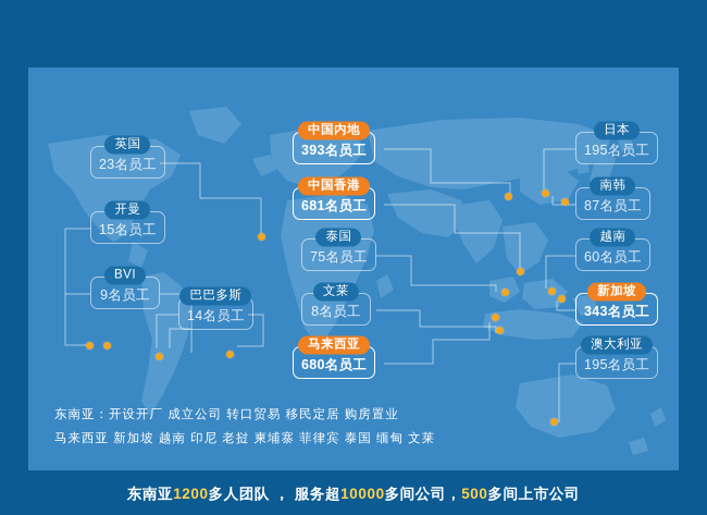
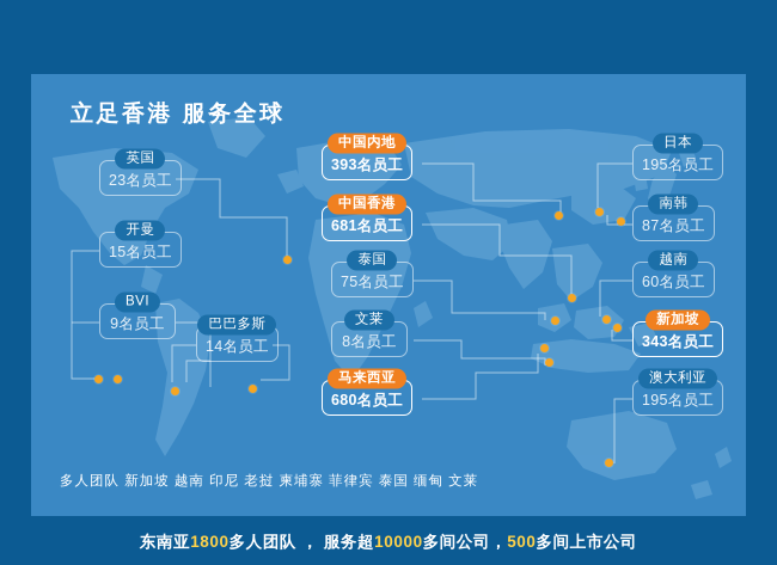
+ 立足香港 服务全球
  23名员工
  英国
  15名员工
  开曼
  9名员工
  BVI
  14名员工
  巴巴多斯
  393名员工
  中国内地
  681名员工
  中国香港
  75名员工
  泰国
  8名员工
  文莱
  680名员工
  马来西亚
  195名员工
  日本
  87名员工
  南韩
  60名员工
  越南
  343名员工
  新加坡
  195名员工
  澳大利亚
- 东南亚：开设开厂 成立公司 转口贸易 移民定居 购房置业
- 马来西亚 新加坡 越南 印尼 老挝 柬埔寨 菲律宾 泰国 缅甸 文莱
+ 多人团队 新加坡 越南 印尼 老挝 柬埔寨 菲律宾 泰国 缅甸 文莱
- 东南亚1200多人团队 ， 服务超10000多间公司，500多间上市公司
+ 东南亚1800多人团队 ， 服务超10000多间公司，500多间上市公司
